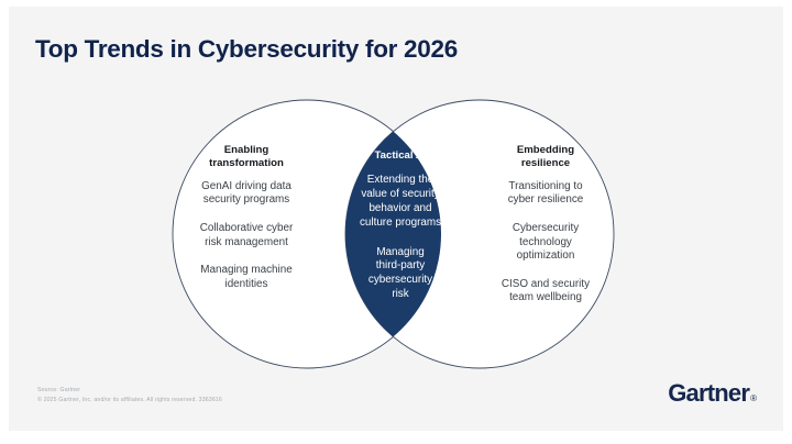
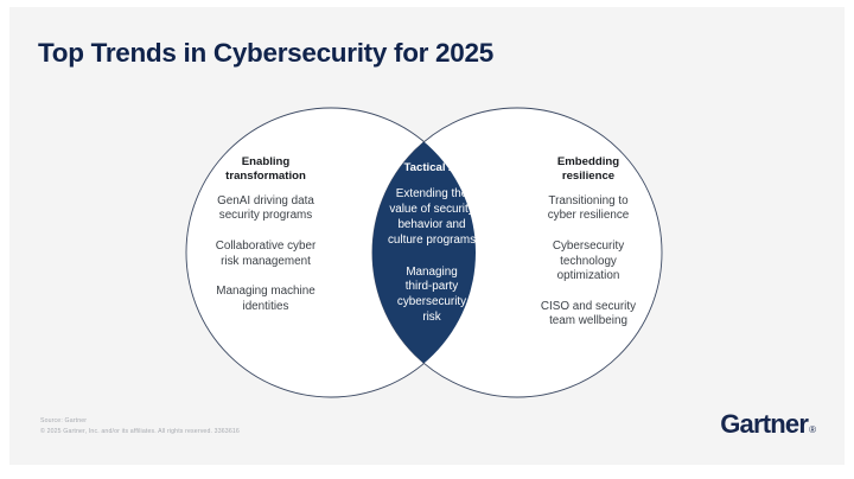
- Top Trends in Cybersecurity for 2026
+ Top Trends in Cybersecurity for 2025
  Enabling
  transformation
  GenAI driving data
  security programs
  Collaborative cyber
  risk management
  Managing machine
  identities
  Tactical AI
  Extending the
  value of security
  behavior and
  culture programs
  Managing
  third-party
  cybersecurity
  risk
  Embedding
  resilience
  Transitioning to
  cyber resilience
  Cybersecurity
  technology
  optimization
  CISO and security
  team wellbeing
  Gartner
  ®
